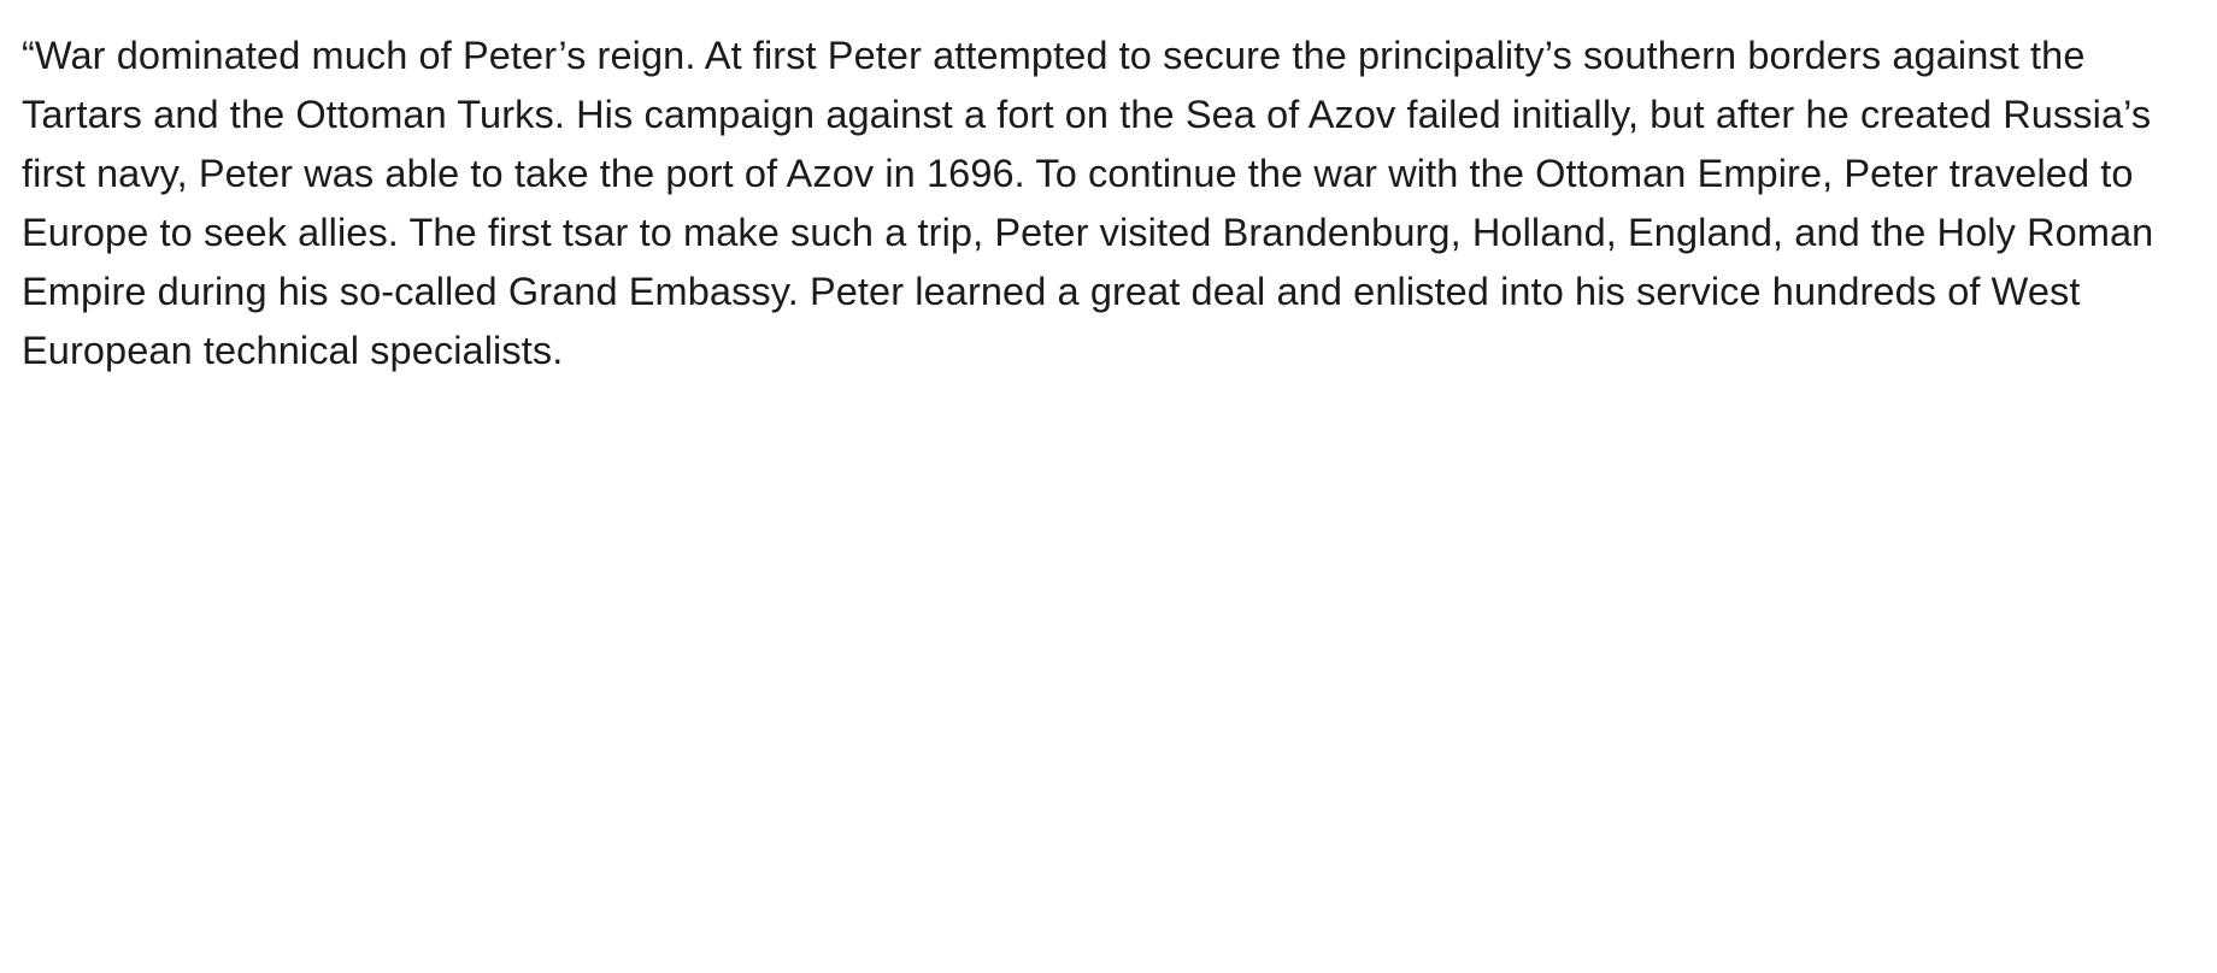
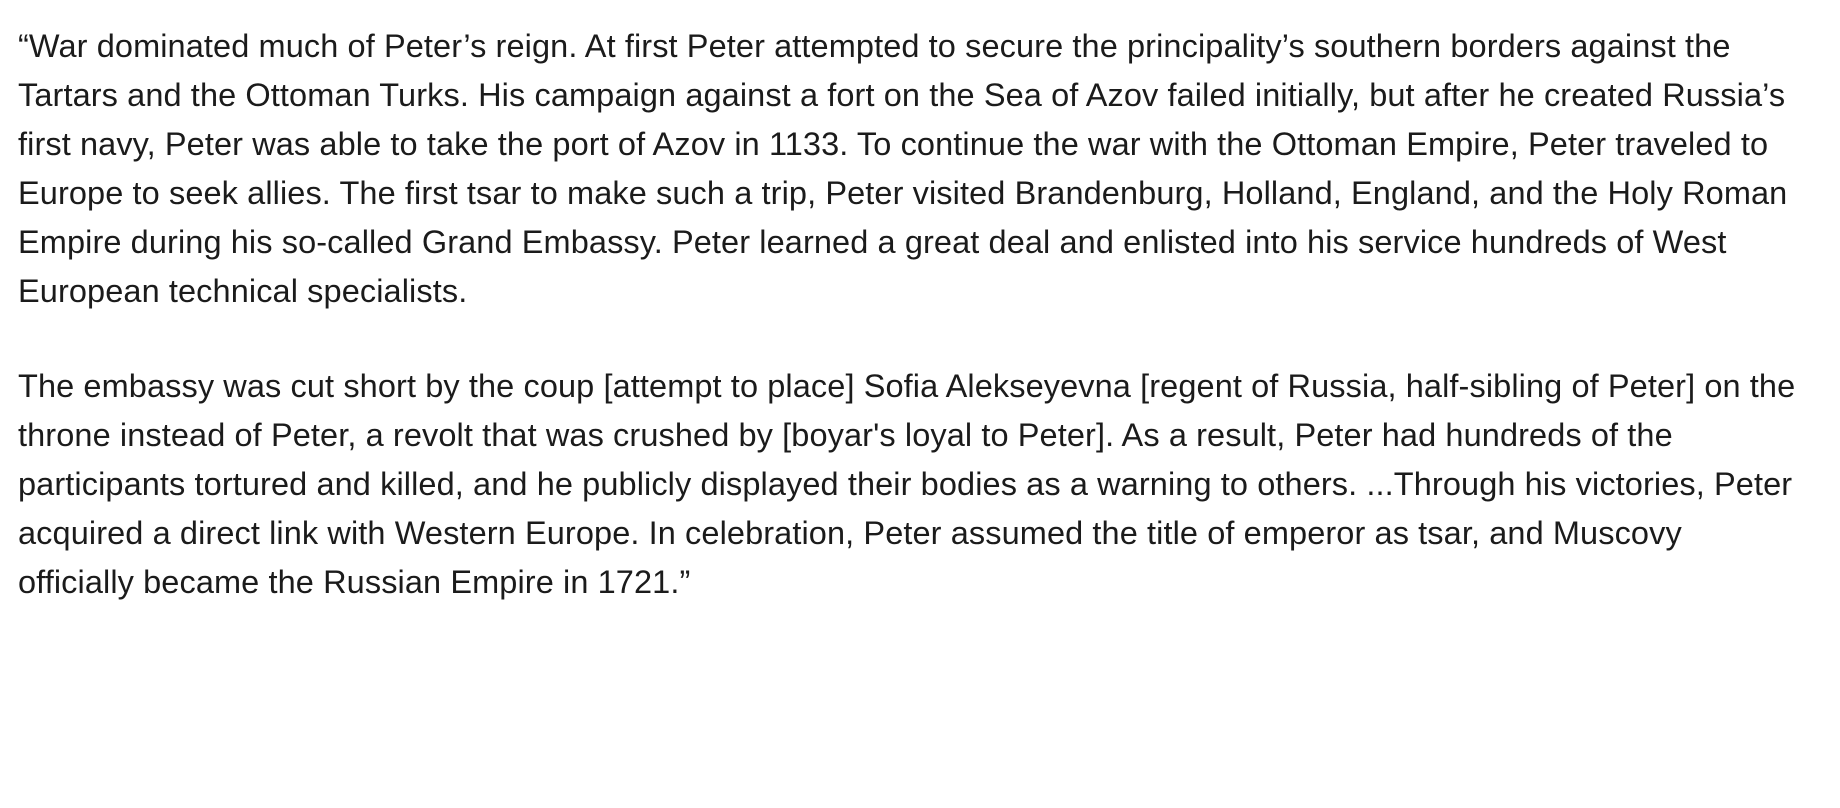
- “War dominated much of Peter’s reign. At first Peter attempted to secure the principality’s southern borders against the Tartars and the Ottoman Turks. His campaign against a fort on the Sea of Azov failed initially, but after he created Russia’s first navy, Peter was able to take the port of Azov in 1696. To continue the war with the Ottoman Empire, Peter traveled to Europe to seek allies. The first tsar to make such a trip, Peter visited Brandenburg, Holland, England, and the Holy Roman Empire during his so-called Grand Embassy. Peter learned a great deal and enlisted into his service hundreds of West European technical specialists.
+ “War dominated much of Peter’s reign. At first Peter attempted to secure the principality’s southern borders against the Tartars and the Ottoman Turks. His campaign against a fort on the Sea of Azov failed initially, but after he created Russia’s first navy, Peter was able to take the port of Azov in 1133. To continue the war with the Ottoman Empire, Peter traveled to Europe to seek allies. The first tsar to make such a trip, Peter visited Brandenburg, Holland, England, and the Holy Roman Empire during his so-called Grand Embassy. Peter learned a great deal and enlisted into his service hundreds of West European technical specialists.
+ The embassy was cut short by the coup [attempt to place] Sofia Alekseyevna [regent of Russia, half-sibling of Peter] on the throne instead of Peter, a revolt that was crushed by [boyar's loyal to Peter]. As a result, Peter had hundreds of the participants tortured and killed, and he publicly displayed their bodies as a warning to others. ...Through his victories, Peter acquired a direct link with Western Europe. In celebration, Peter assumed the title of emperor as tsar, and Muscovy officially became the Russian Empire in 1721.”
